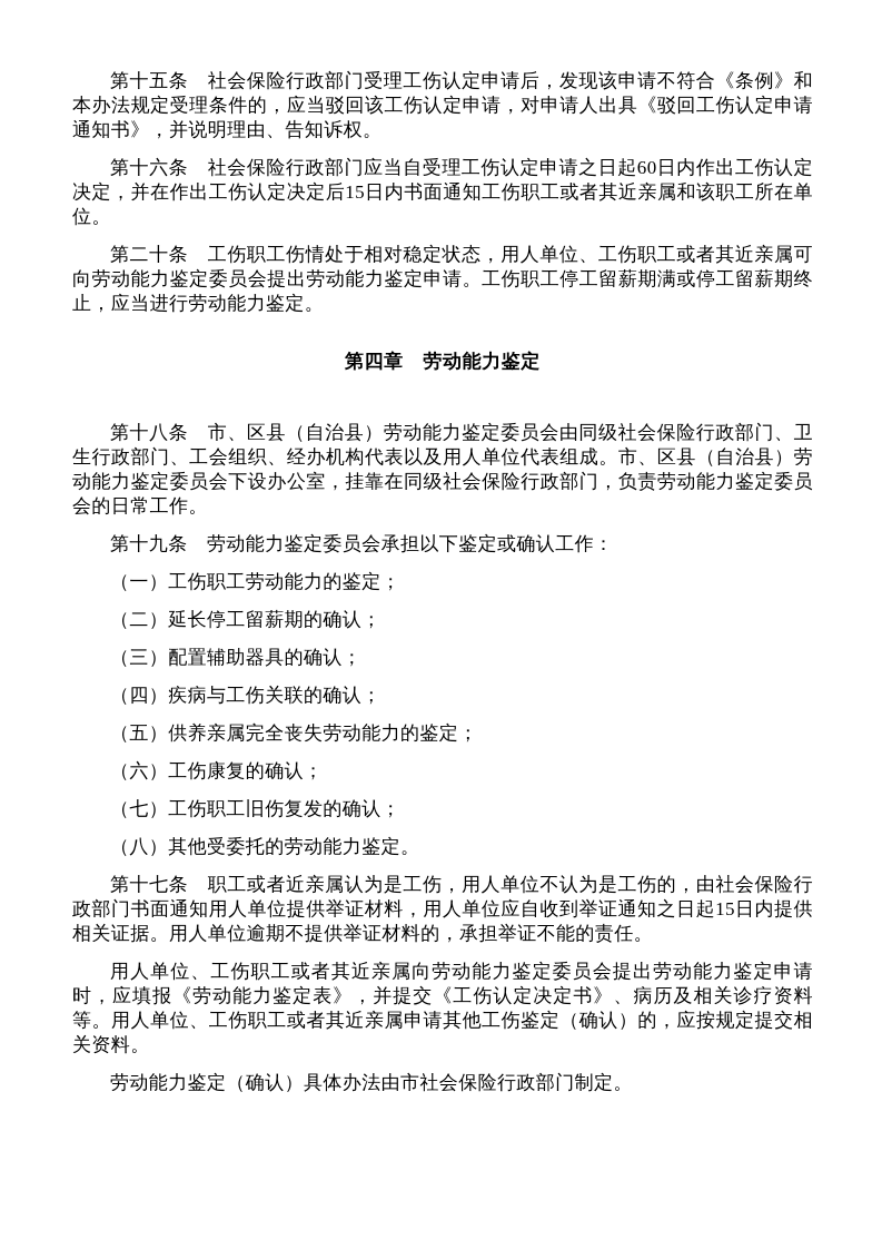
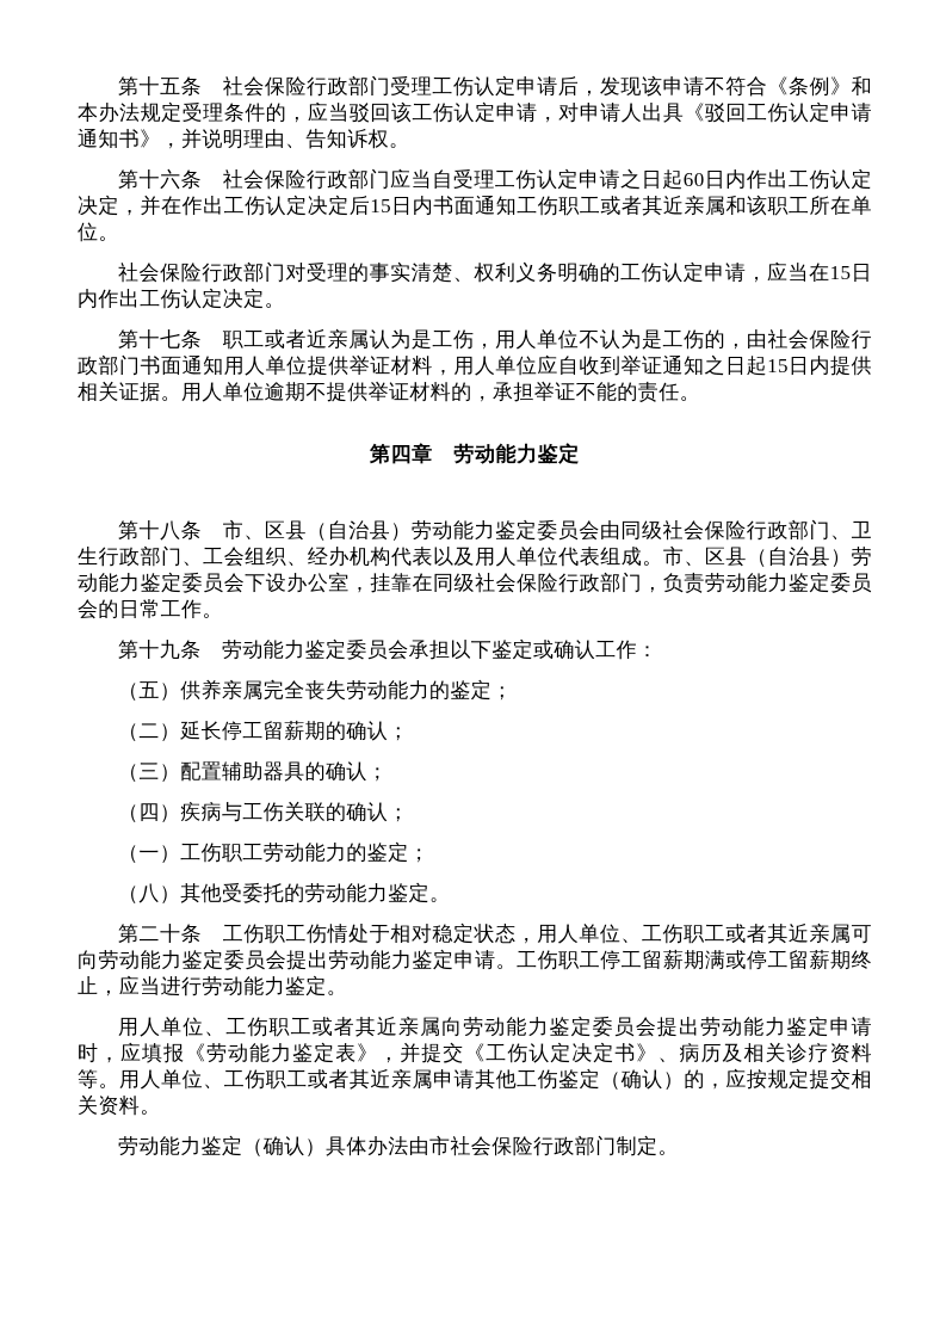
  第十五条 社会保险行政部门受理工伤认定申请后，发现该申请不符合《条例》和本办法规定受理条件的，应当驳回该工伤认定申请，对申请人出具《驳回工伤认定申请通知书》，并说明理由、告知诉权。
  第十六条 社会保险行政部门应当自受理工伤认定申请之日起60日内作出工伤认定决定，并在作出工伤认定决定后15日内书面通知工伤职工或者其近亲属和该职工所在单位。
+ 社会保险行政部门对受理的事实清楚、权利义务明确的工伤认定申请，应当在15日内作出工伤认定决定。
- 第二十条 工伤职工伤情处于相对稳定状态，用人单位、工伤职工或者其近亲属可向劳动能力鉴定委员会提出劳动能力鉴定申请。工伤职工停工留薪期满或停工留薪期终止，应当进行劳动能力鉴定。
+ 第十七条 职工或者近亲属认为是工伤，用人单位不认为是工伤的，由社会保险行政部门书面通知用人单位提供举证材料，用人单位应自收到举证通知之日起15日内提供相关证据。用人单位逾期不提供举证材料的，承担举证不能的责任。
  第四章 劳动能力鉴定
  第十八条 市、区县（自治县）劳动能力鉴定委员会由同级社会保险行政部门、卫生行政部门、工会组织、经办机构代表以及用人单位代表组成。市、区县（自治县）劳动能力鉴定委员会下设办公室，挂靠在同级社会保险行政部门，负责劳动能力鉴定委员会的日常工作。
  第十九条 劳动能力鉴定委员会承担以下鉴定或确认工作：
- （一）工伤职工劳动能力的鉴定；
+ （五）供养亲属完全丧失劳动能力的鉴定；
  （二）延长停工留薪期的确认；
  （三）配置辅助器具的确认；
  （四）疾病与工伤关联的确认；
- （五）供养亲属完全丧失劳动能力的鉴定；
+ （一）工伤职工劳动能力的鉴定；
- （六）工伤康复的确认；
- （七）工伤职工旧伤复发的确认；
  （八）其他受委托的劳动能力鉴定。
- 第十七条 职工或者近亲属认为是工伤，用人单位不认为是工伤的，由社会保险行政部门书面通知用人单位提供举证材料，用人单位应自收到举证通知之日起15日内提供相关证据。用人单位逾期不提供举证材料的，承担举证不能的责任。
+ 第二十条 工伤职工伤情处于相对稳定状态，用人单位、工伤职工或者其近亲属可向劳动能力鉴定委员会提出劳动能力鉴定申请。工伤职工停工留薪期满或停工留薪期终止，应当进行劳动能力鉴定。
  用人单位、工伤职工或者其近亲属向劳动能力鉴定委员会提出劳动能力鉴定申请时，应填报《劳动能力鉴定表》，并提交《工伤认定决定书》、病历及相关诊疗资料等。用人单位、工伤职工或者其近亲属申请其他工伤鉴定（确认）的，应按规定提交相关资料。
  劳动能力鉴定（确认）具体办法由市社会保险行政部门制定。
